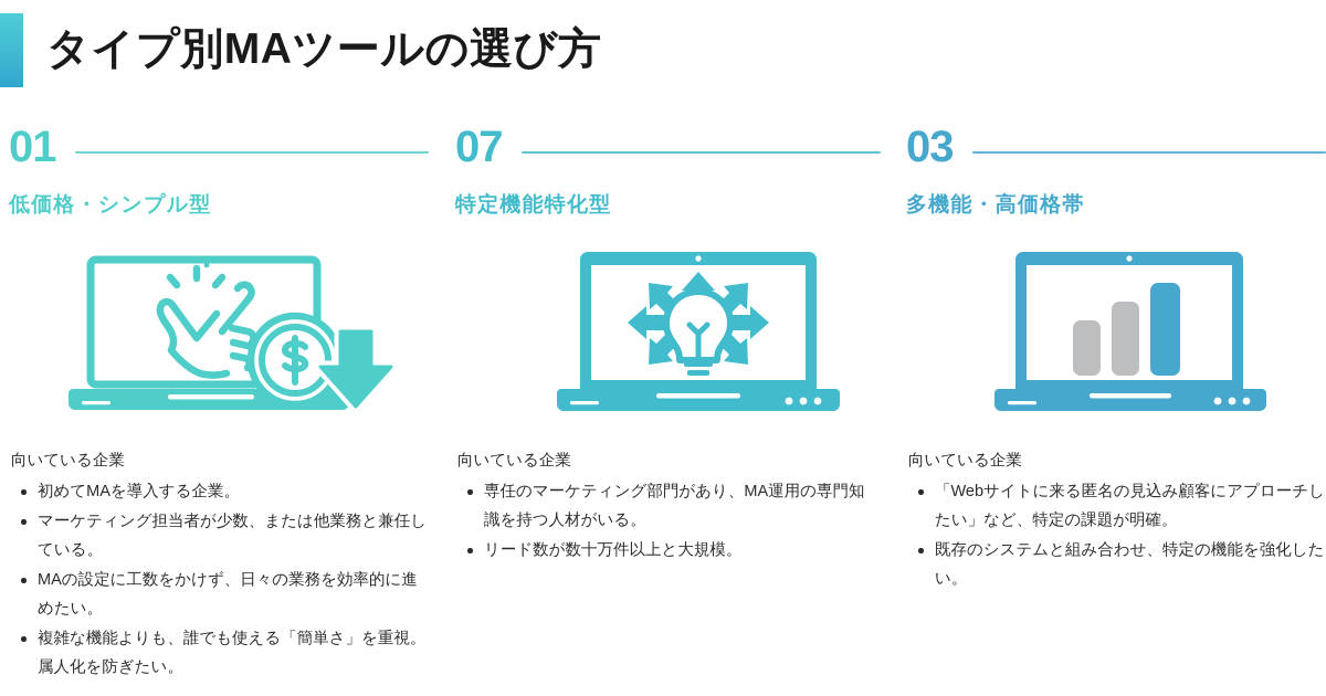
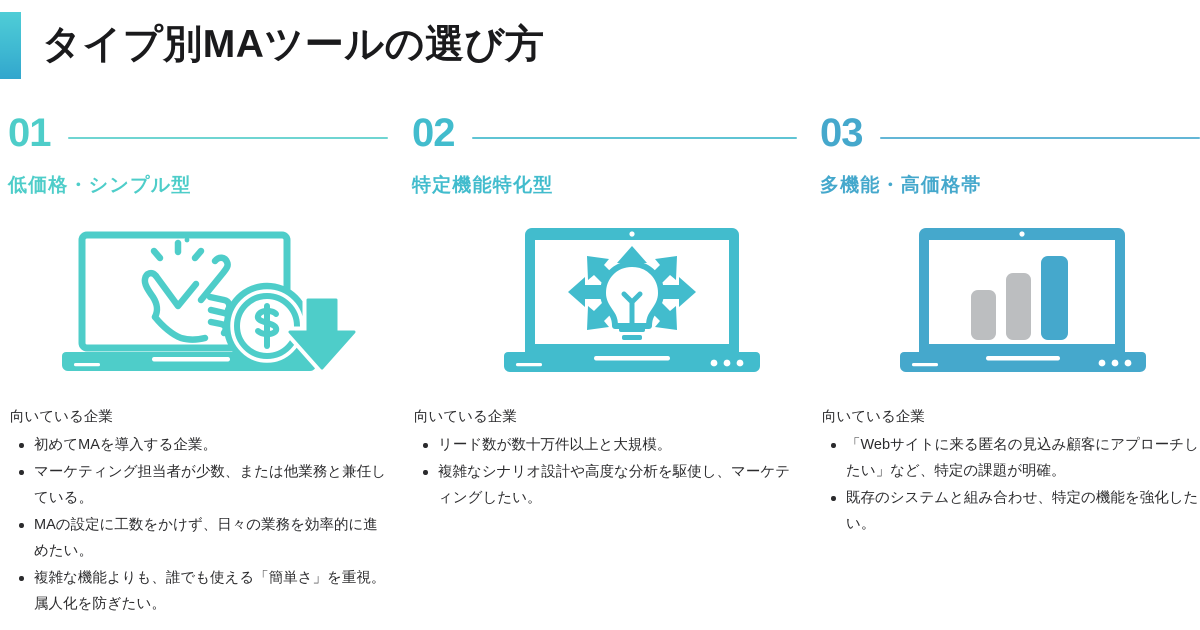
  タイプ別MAツールの選び方
  01
  低価格・シンプル型
  向いている企業
  初めてMAを導入する企業。
  マーケティング担当者が少数、または他業務と兼任している。
  MAの設定に工数をかけず、日々の業務を効率的に進めたい。
  複雑な機能よりも、誰でも使える「簡単さ」を重視。属人化を防ぎたい。
- 07
+ 02
  特定機能特化型
  向いている企業
- 専任のマーケティング部門があり、MA運用の専門知識を持つ人材がいる。
  リード数が数十万件以上と大規模。
+ 複雑なシナリオ設計や高度な分析を駆使し、マーケティングしたい。
  03
  多機能・高価格帯
  向いている企業
  「Webサイトに来る匿名の見込み顧客にアプローチしたい」など、特定の課題が明確。
  既存のシステムと組み合わせ、特定の機能を強化したい。
